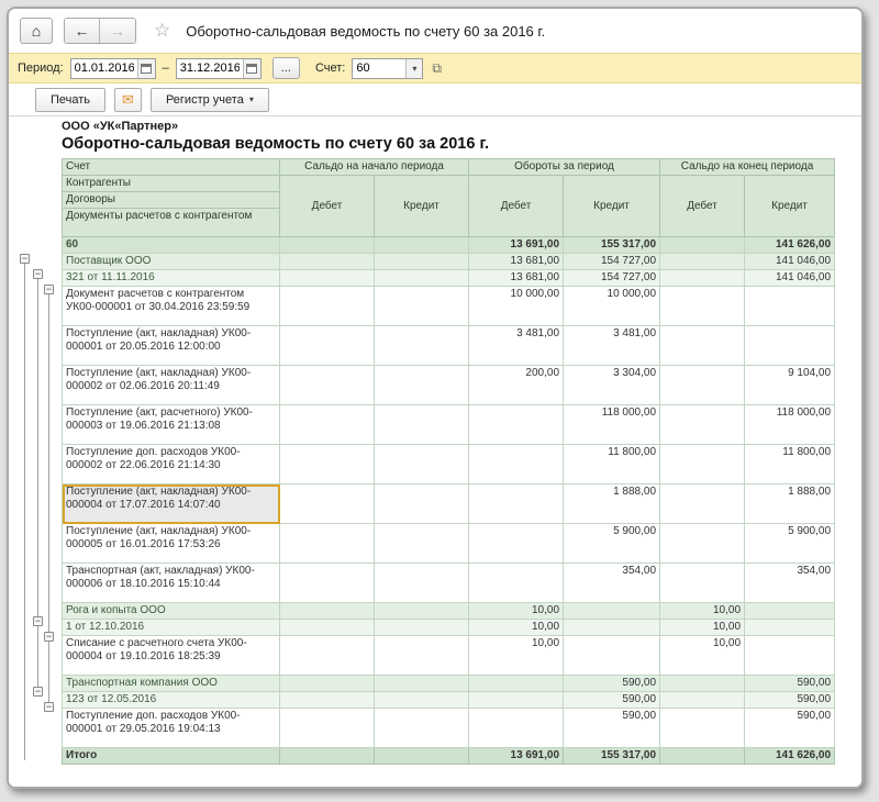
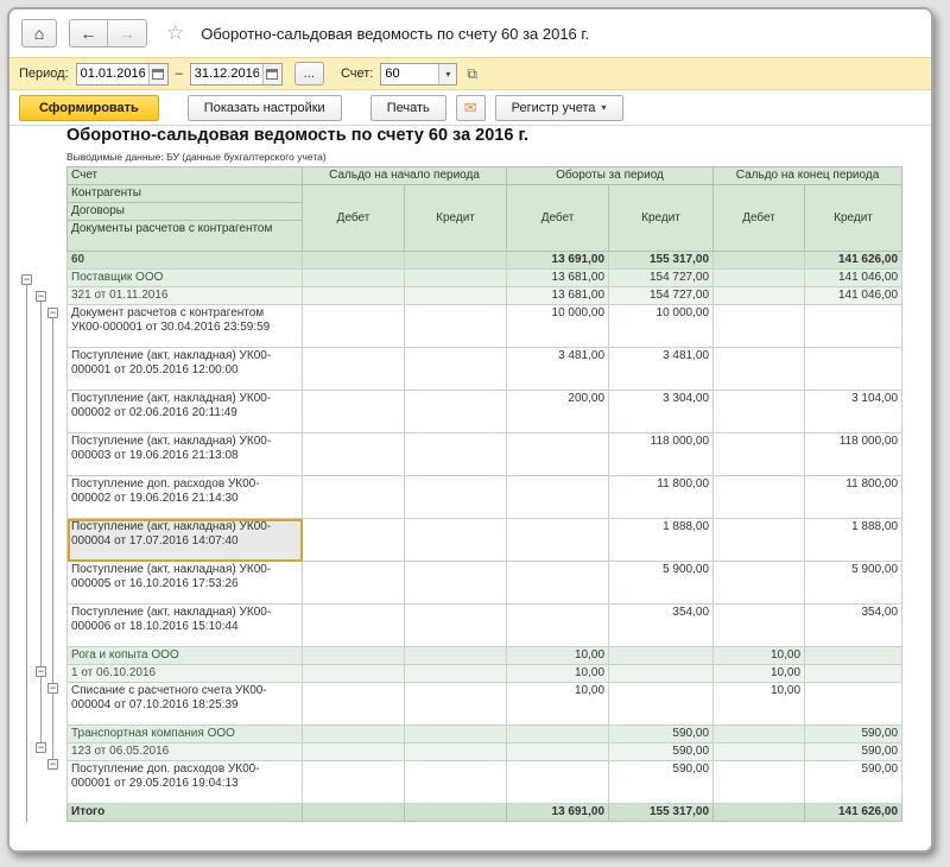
  ⌂
  ←
  →
  ☆
  Оборотно-сальдовая ведомость по счету 60 за 2016 г.
  Период:
  01.01.2016
  –
  31.12.2016
  ...
  Счет:
  60
  ▾
  ⧉
+ Сформировать
+ Показать настройки
  Печать
  ✉
  Регистр учета
  ▾
  −
  −
  −
  −
  −
  −
  −
- ООО «УК«Партнер»
  Оборотно-сальдовая ведомость по счету 60 за 2016 г.
+ Выводимые данные: БУ (данные бухгалтерского учета)
  Счет	Сальдо на начало периода	Обороты за период	Сальдо на конец периода
  Контрагенты	Дебет	Кредит	Дебет	Кредит	Дебет	Кредит
  Договоры
  Документы расчетов с контрагентом
  60			13 691,00	155 317,00		141 626,00
  Поставщик ООО			13 681,00	154 727,00		141 046,00
- 321 от 11.11.2016			13 681,00	154 727,00		141 046,00
+ 321 от 01.11.2016			13 681,00	154 727,00		141 046,00
  Документ расчетов с контрагентом УК00-000001 от 30.04.2016 23:59:59			10 000,00	10 000,00
  Поступление (акт, накладная) УК00-000001 от 20.05.2016 12:00:00			3 481,00	3 481,00
- Поступление (акт, накладная) УК00-000002 от 02.06.2016 20:11:49			200,00	3 304,00		9 104,00
+ Поступление (акт, накладная) УК00-000002 от 02.06.2016 20:11:49			200,00	3 304,00		3 104,00
- Поступление (акт, расчетного) УК00-000003 от 19.06.2016 21:13:08				118 000,00		118 000,00
+ Поступление (акт, накладная) УК00-000003 от 19.06.2016 21:13:08				118 000,00		118 000,00
- Поступление доп. расходов УК00-000002 от 22.06.2016 21:14:30				11 800,00		11 800,00
+ Поступление доп. расходов УК00-000002 от 19.06.2016 21:14:30				11 800,00		11 800,00
  Поступление (акт, накладная) УК00-000004 от 17.07.2016 14:07:40				1 888,00		1 888,00
- Поступление (акт, накладная) УК00-000005 от 16.01.2016 17:53:26				5 900,00		5 900,00
+ Поступление (акт, накладная) УК00-000005 от 16.10.2016 17:53:26				5 900,00		5 900,00
- Транспортная (акт, накладная) УК00-000006 от 18.10.2016 15:10:44				354,00		354,00
+ Поступление (акт, накладная) УК00-000006 от 18.10.2016 15:10:44				354,00		354,00
  Рога и копыта ООО			10,00		10,00
- 1 от 12.10.2016			10,00		10,00
+ 1 от 06.10.2016			10,00		10,00
- Списание с расчетного счета УК00-000004 от 19.10.2016 18:25:39			10,00		10,00
+ Списание с расчетного счета УК00-000004 от 07.10.2016 18:25:39			10,00		10,00
  Транспортная компания ООО				590,00		590,00
- 123 от 12.05.2016				590,00		590,00
+ 123 от 06.05.2016				590,00		590,00
  Поступление доп. расходов УК00-000001 от 29.05.2016 19:04:13				590,00		590,00
  Итого			13 691,00	155 317,00		141 626,00
